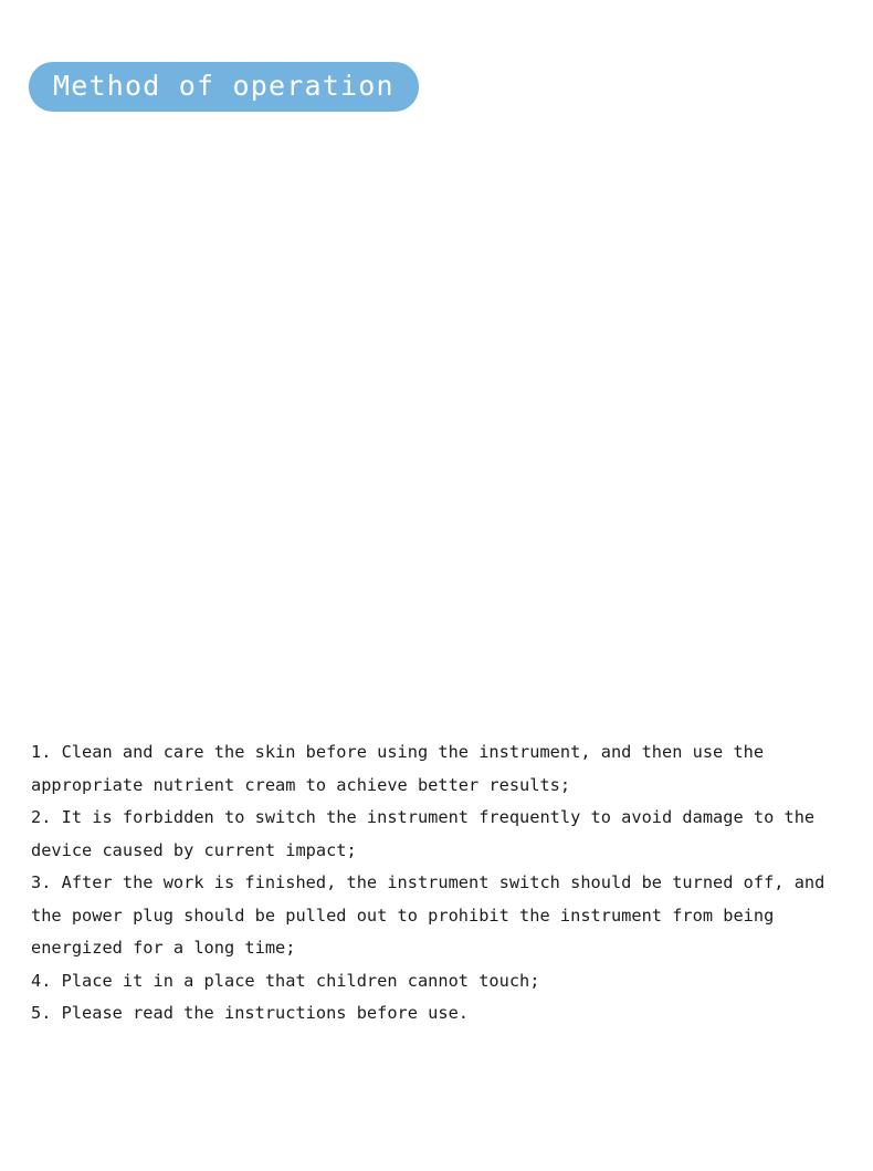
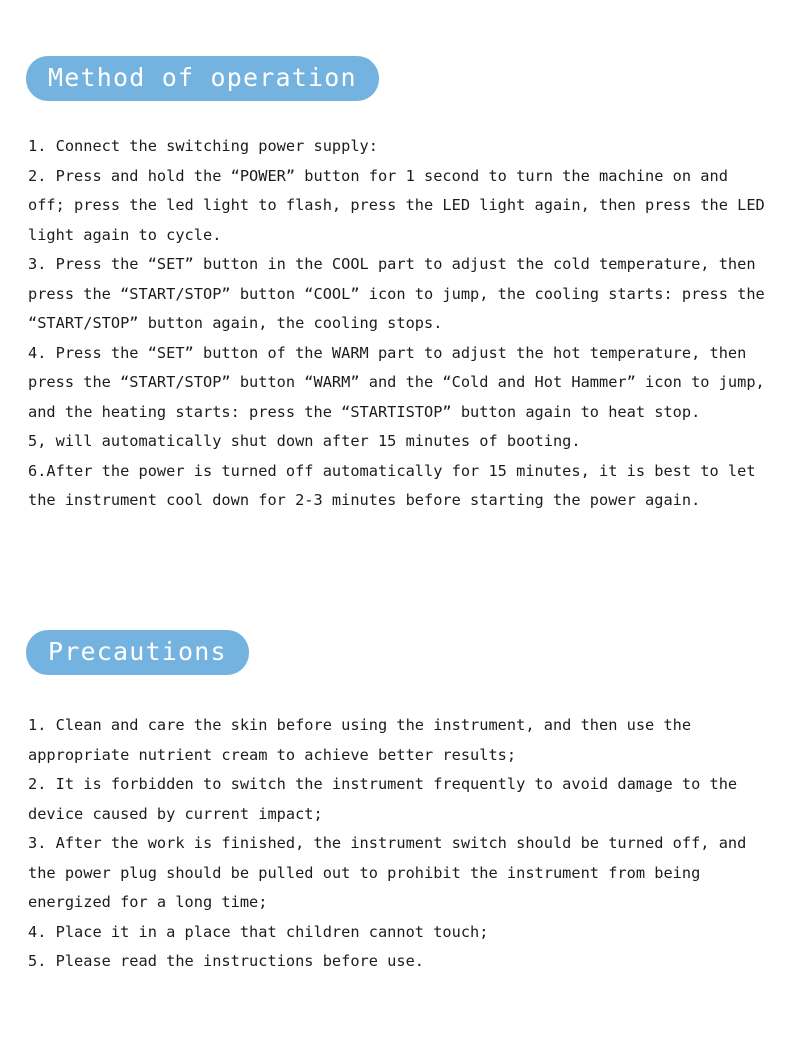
  Method of operation
+ 1. Connect the switching power supply:
+ 2. Press and hold the “POWER” button for 1 second to turn the machine on and off; press the led light to flash, press the LED light again, then press the LED light again to cycle.
+ 3. Press the “SET” button in the COOL part to adjust the cold temperature, then press the “START/STOP” button “COOL” icon to jump, the cooling starts: press the “START/STOP” button again, the cooling stops.
+ 4. Press the “SET” button of the WARM part to adjust the hot temperature, then press the “START/STOP” button “WARM” and the “Cold and Hot Hammer” icon to jump, and the heating starts: press the “STARTISTOP” button again to heat stop.
+ 5, will automatically shut down after 15 minutes of booting.
+ 6.After the power is turned off automatically for 15 minutes, it is best to let the instrument cool down for 2-3 minutes before starting the power again.
+ Precautions
  1. Clean and care the skin before using the instrument, and then use the appropriate nutrient cream to achieve better results;
  2. It is forbidden to switch the instrument frequently to avoid damage to the device caused by current impact;
  3. After the work is finished, the instrument switch should be turned off, and the power plug should be pulled out to prohibit the instrument from being energized for a long time;
  4. Place it in a place that children cannot touch;
  5. Please read the instructions before use.
